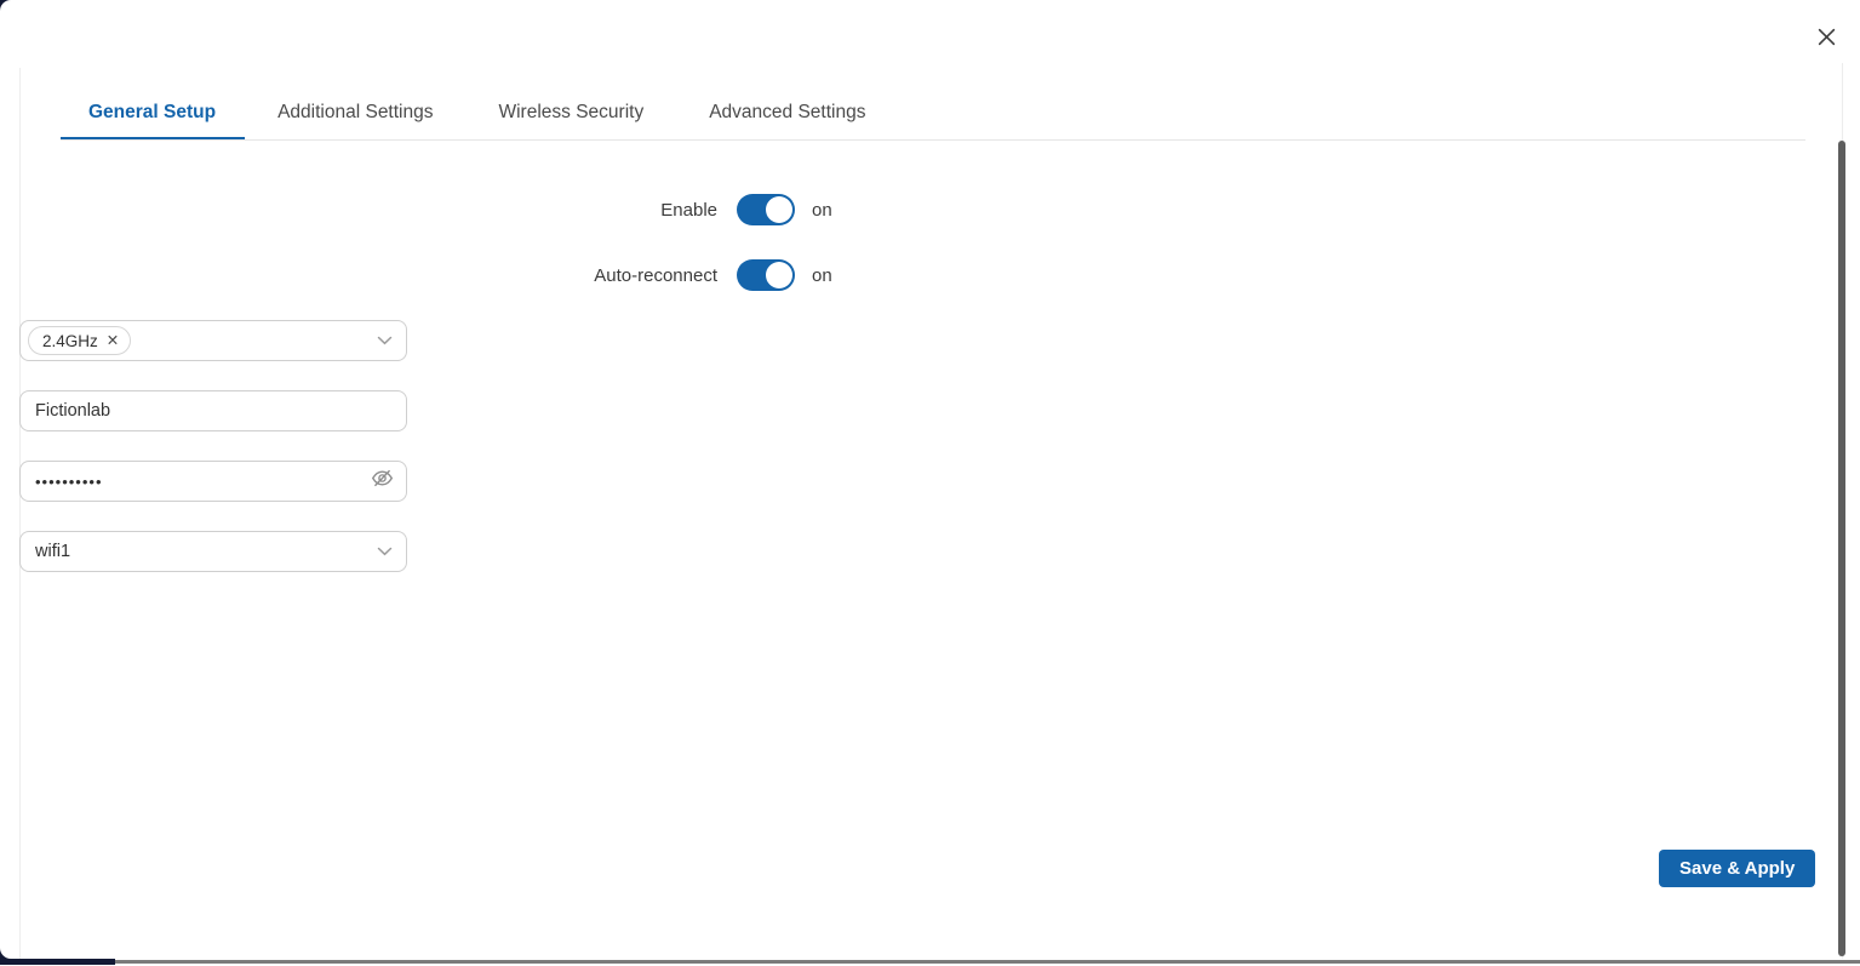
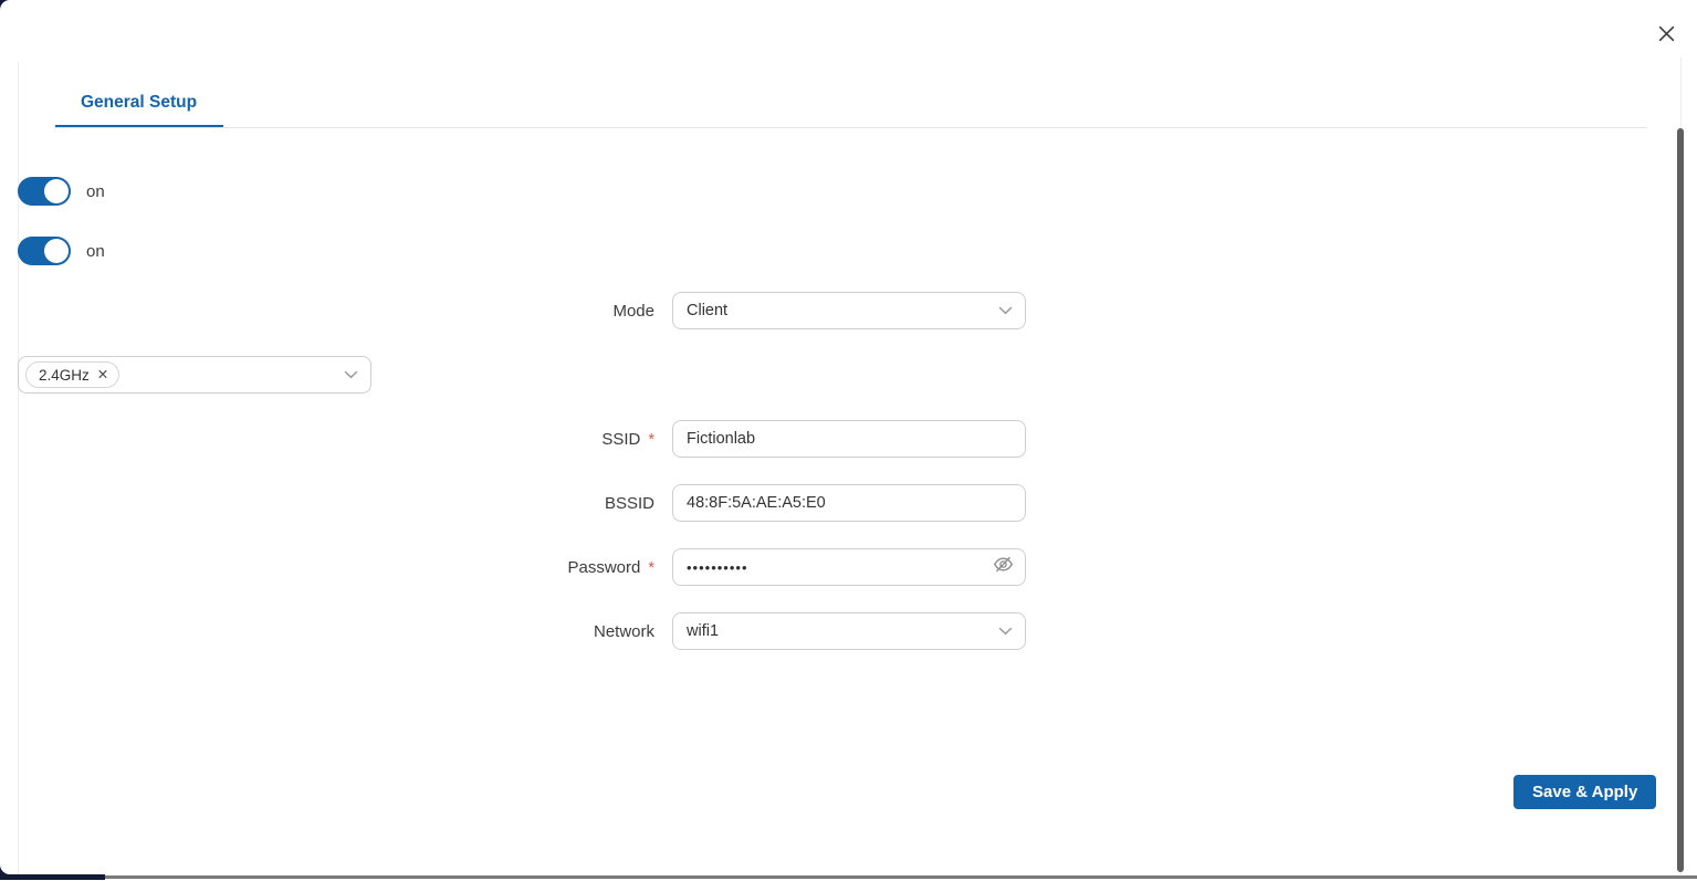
  General Setup
- Additional Settings
- Wireless Security
- Advanced Settings
- Enable
  on
- Auto-reconnect
  on
+ Mode
+ Client
  2.4GHz
  ✕
+ SSID *
  Fictionlab
+ BSSID
+ 48:8F:5A:AE:A5:E0
+ Password *
  ••••••••••
+ Network
  wifi1
  Save & Apply
